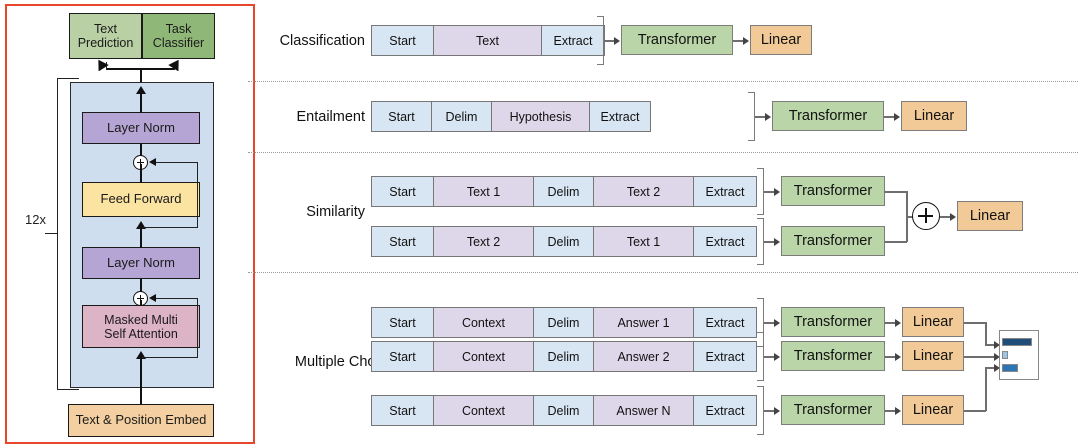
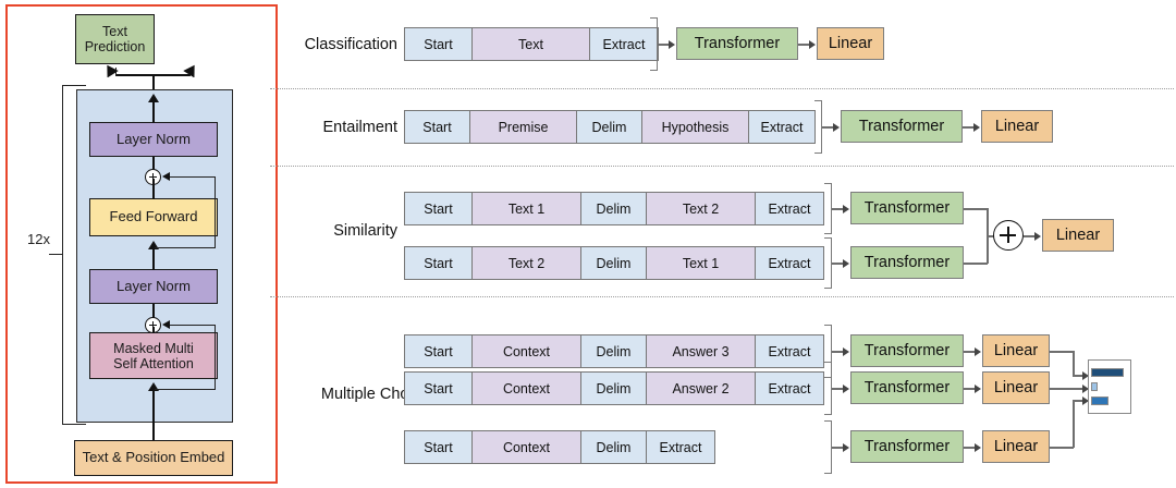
  Text
  Prediction
- Task
- Classifier
  12x
  Masked Multi
  Self Attention
  Layer Norm
  Feed Forward
  Layer Norm
  Text & Position Embed
  Classification
  Start
  Text
  Extract
  Transformer
  Linear
  Entailment
  Start
+ Premise
  Delim
  Hypothesis
  Extract
  Transformer
  Linear
  Similarity
  Start
  Text 1
  Delim
  Text 2
  Extract
  Transformer
  Start
  Text 2
  Delim
  Text 1
  Extract
  Transformer
  Linear
  Multiple Ch
  Start
  Context
  Delim
- Answer 1
+ Answer 3
  Extract
  Transformer
  Linear
  Start
  Context
  Delim
  Answer 2
  Extract
  Transformer
  Linear
  Start
  Context
  Delim
- Answer N
  Extract
  Transformer
  Linear
